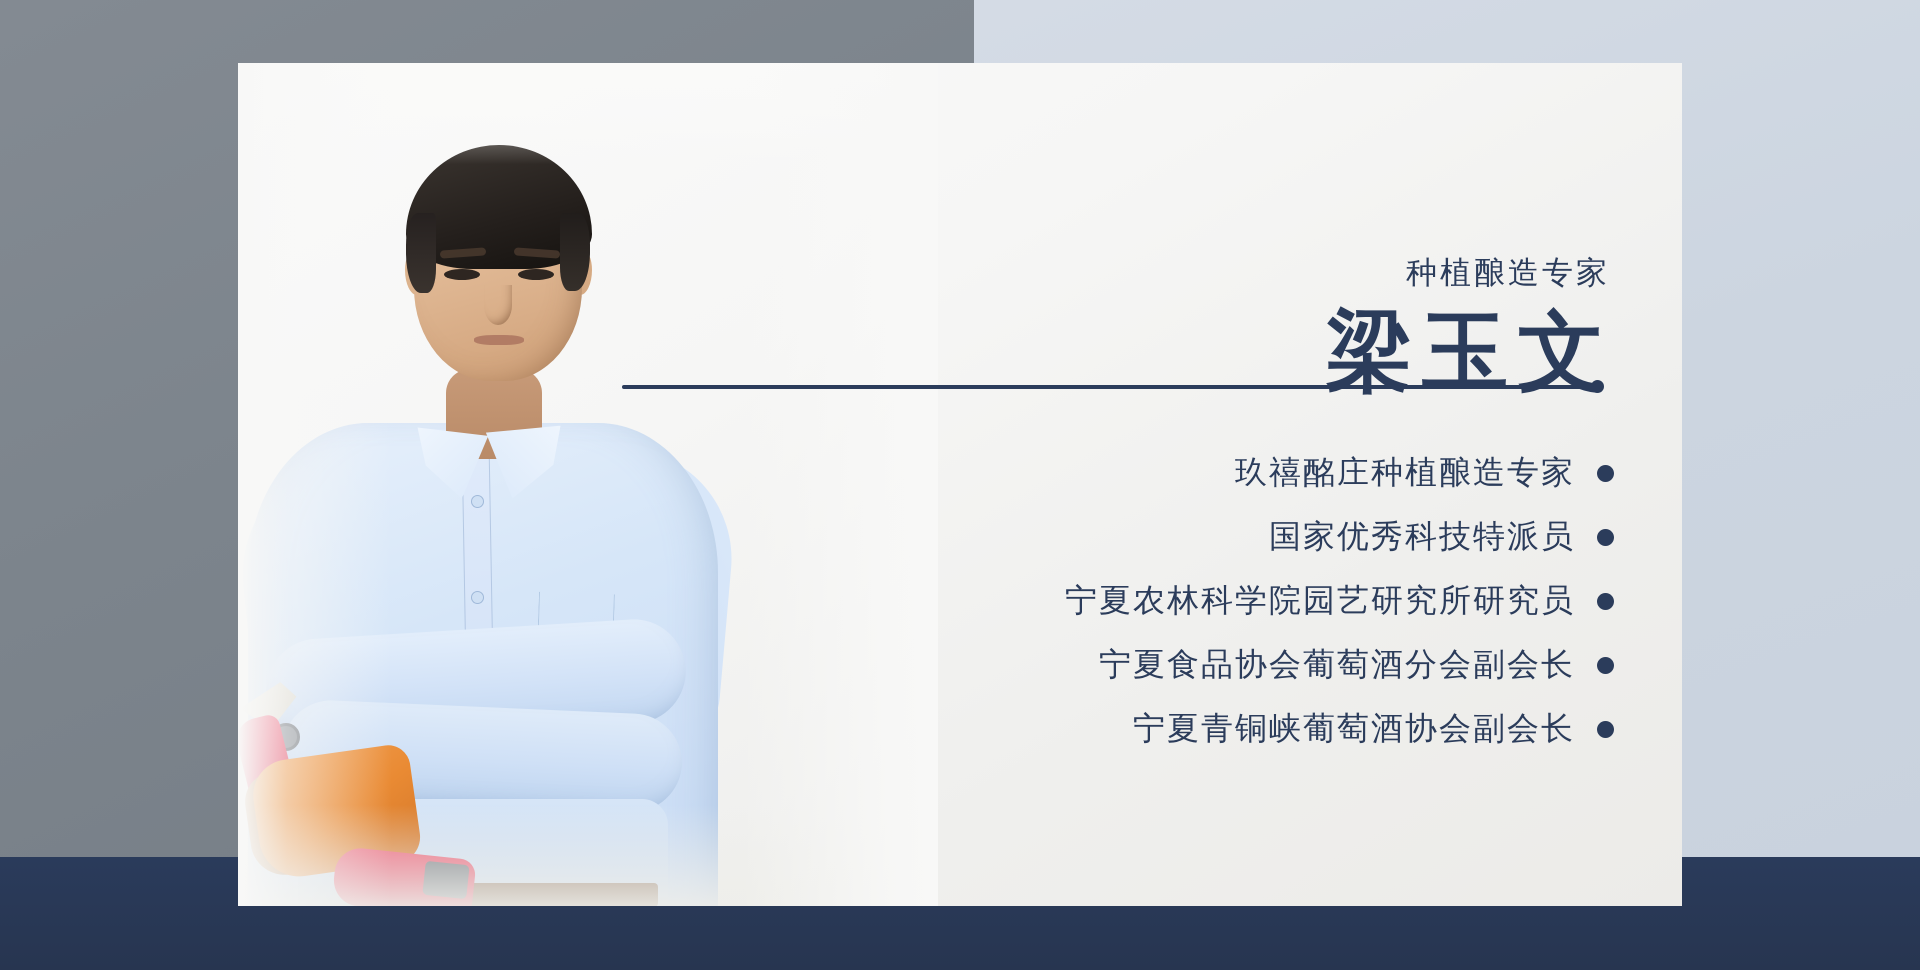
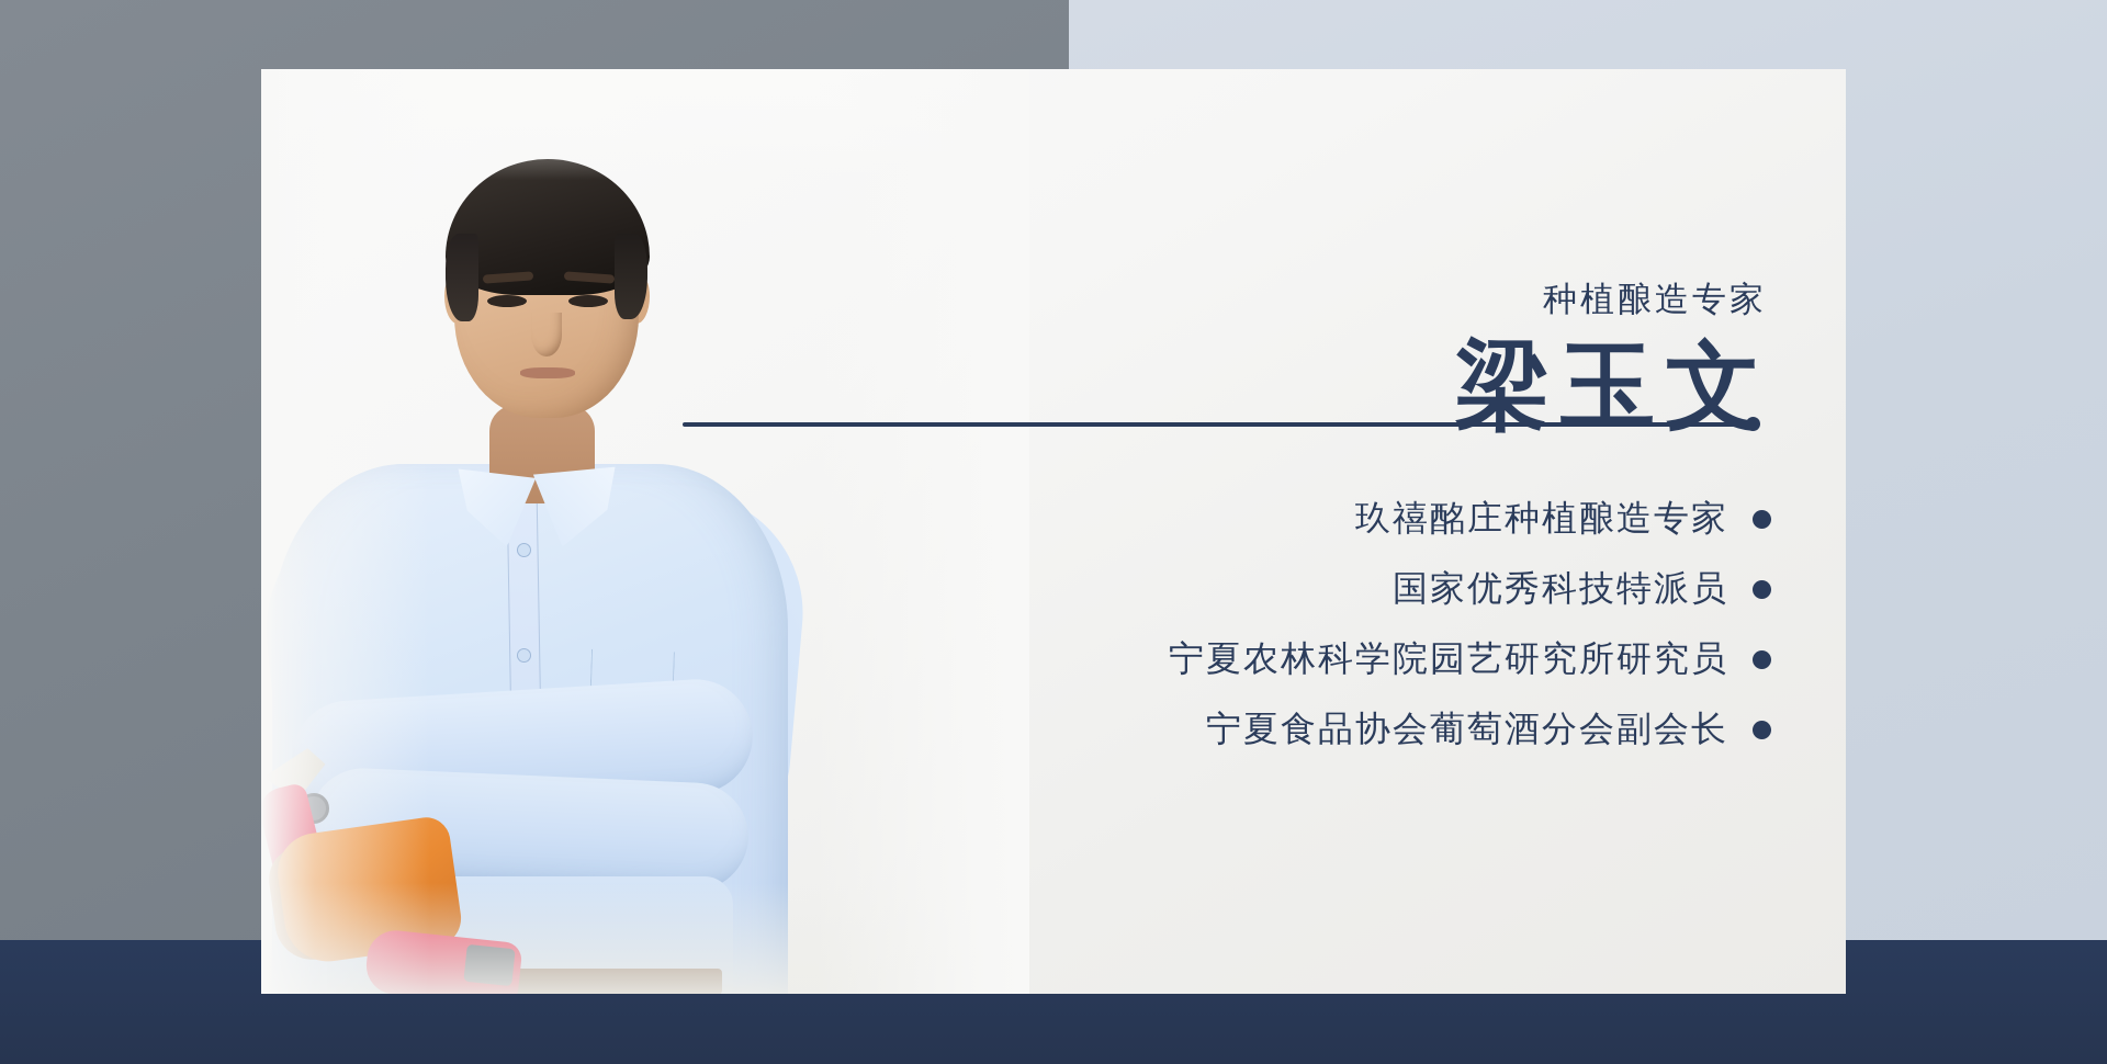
  种植酿造专家
  梁玉文
  玖禧酩庄种植酿造专家
  国家优秀科技特派员
  宁夏农林科学院园艺研究所研究员
  宁夏食品协会葡萄酒分会副会长
- 宁夏青铜峡葡萄酒协会副会长
